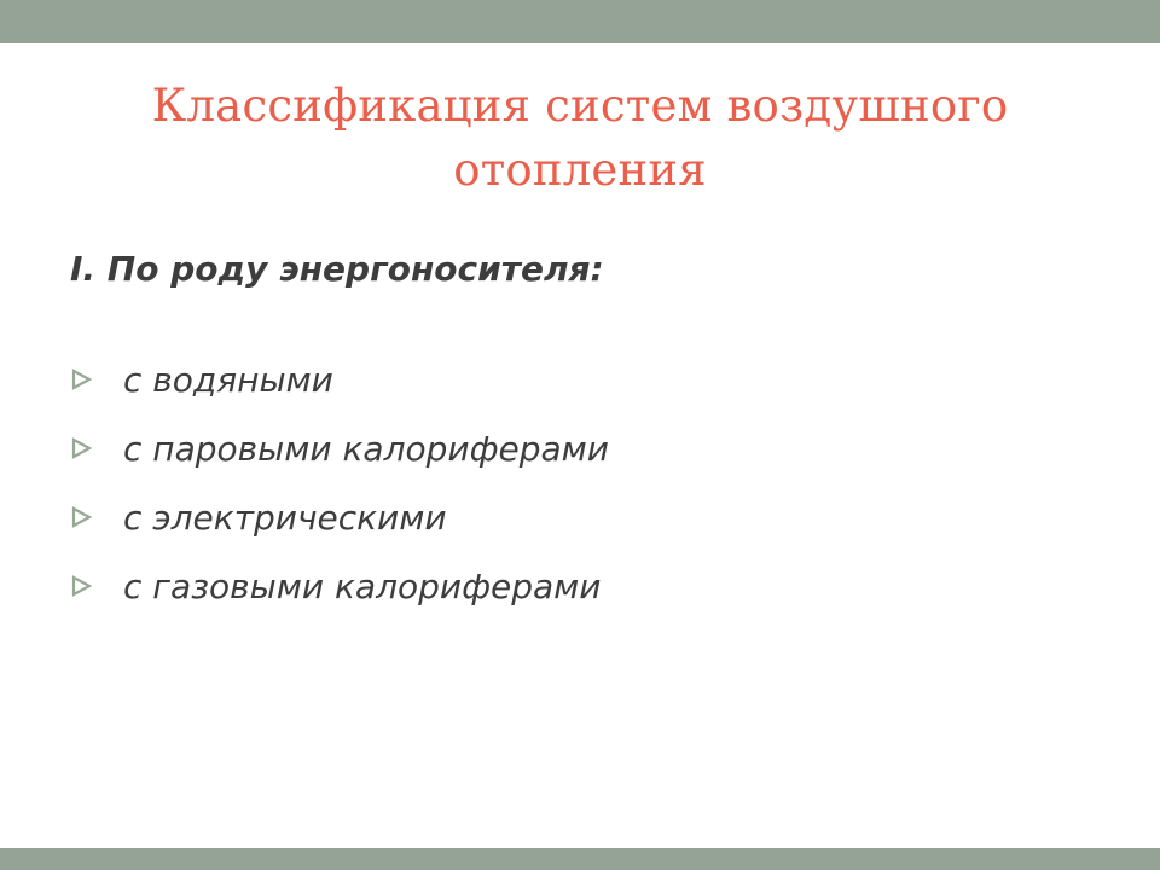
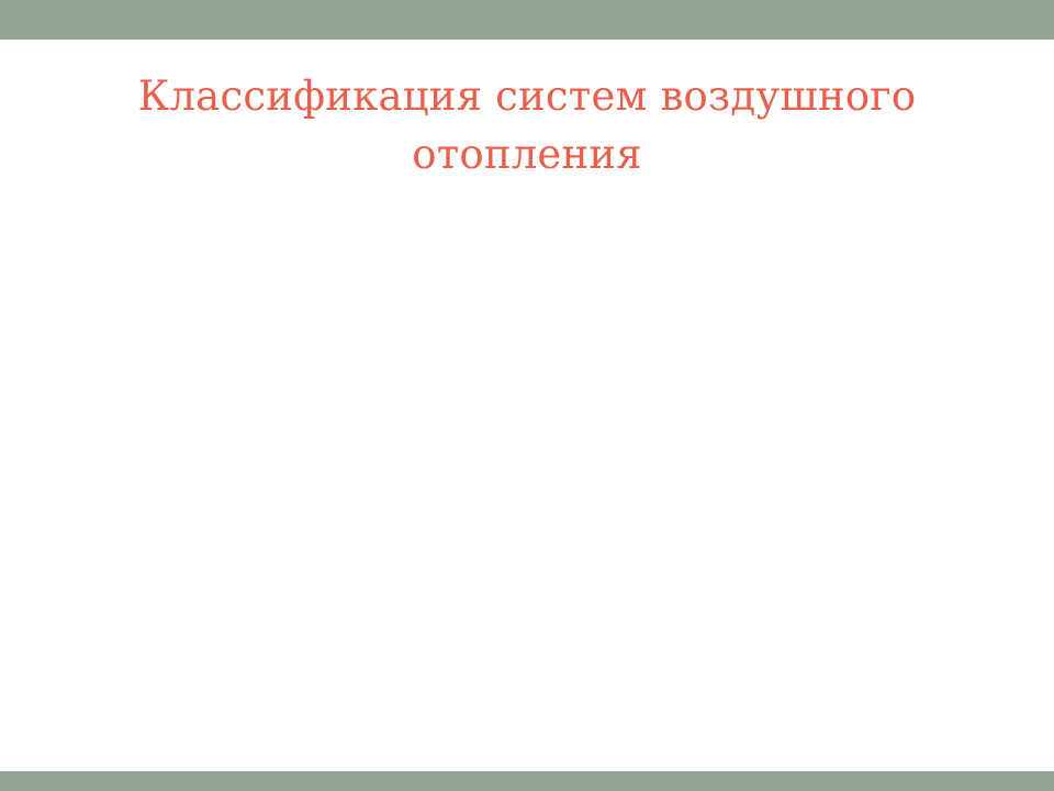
  Классификация систем воздушного отопления
- I. По роду энергоносителя:
- с водяными
- с паровыми калориферами
- с электрическими
- с газовыми калориферами
